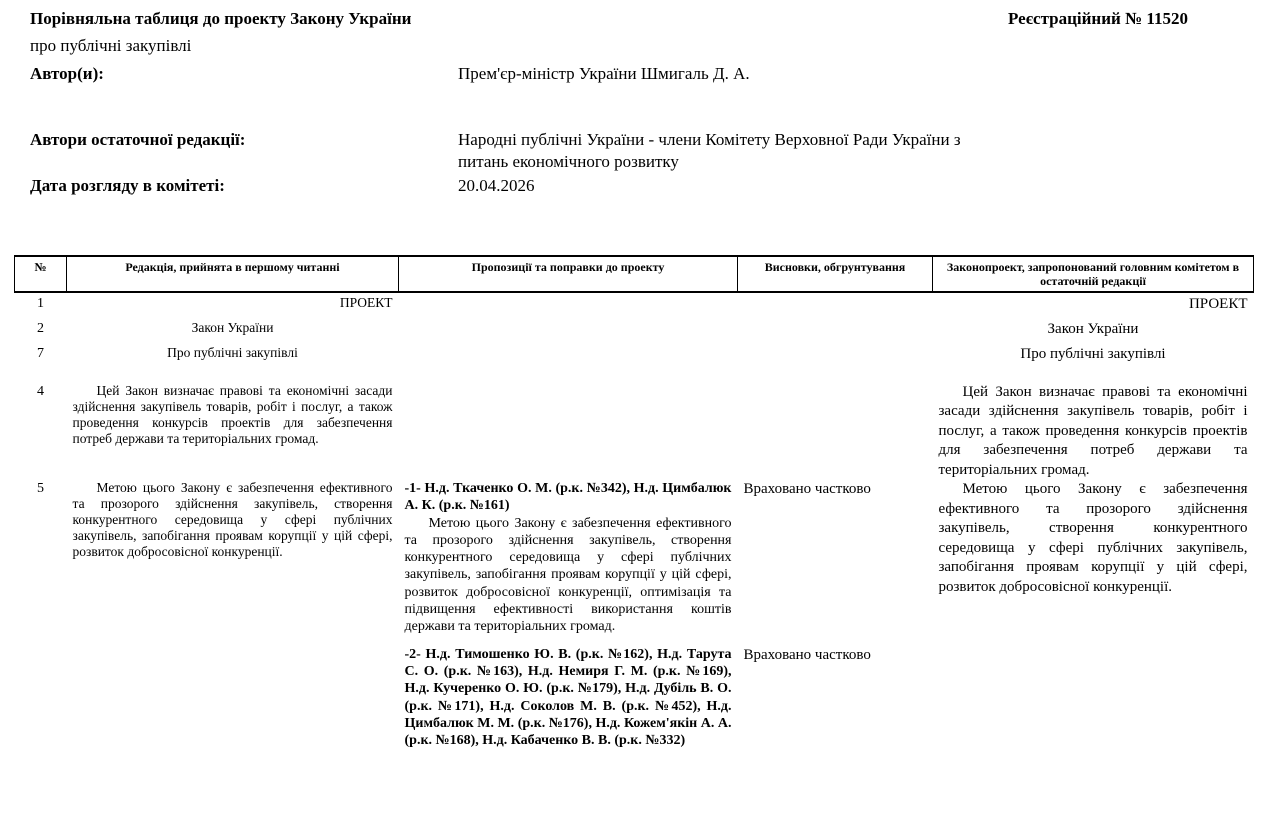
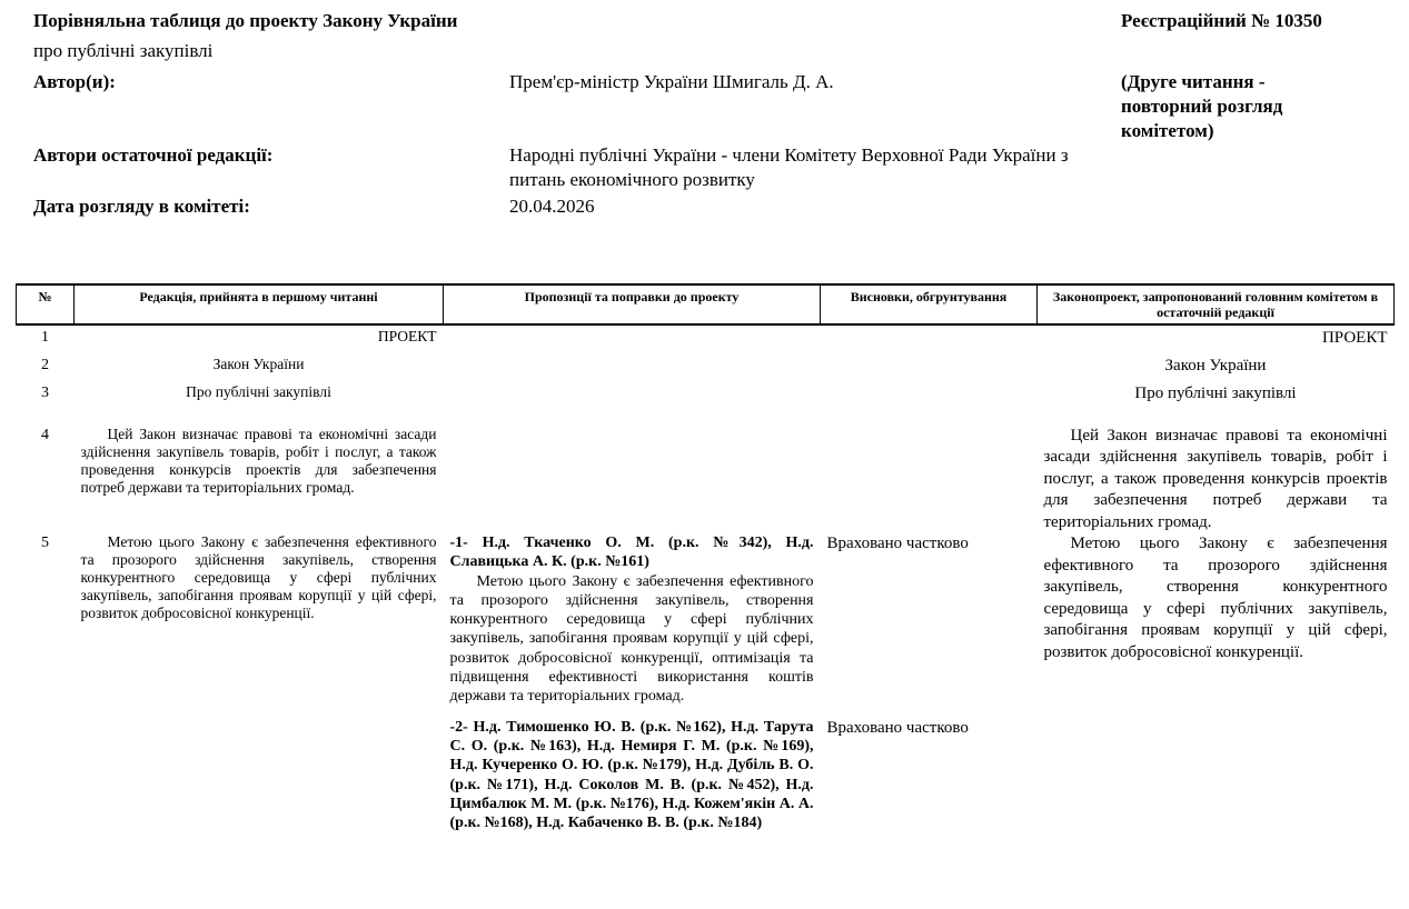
  Порівняльна таблиця до проекту Закону України
  про публічні закупівлі
- Реєстраційний № 11520
+ Реєстраційний № 10350
  Автор(и):
  Прем'єр-міністр України Шмигаль Д. А.
+ (Друге читання - повторний розгляд комітетом)
  Автори остаточної редакції:
  Народні публічні України - члени Комітету Верховної Ради України з питань економічного розвитку
  Дата розгляду в комітеті:
  20.04.2026
  №	Редакція, прийнята в першому читанні	Пропозиції та поправки до проекту	Висновки, обгрунтування	Законопроект, запропонований головним комітетом в остаточній редакції
  1	ПРОЕКТ			ПРОЕКТ
  2	Закон України			Закон України
- 7	Про публічні закупівлі			Про публічні закупівлі
+ 3	Про публічні закупівлі			Про публічні закупівлі
  4	Цей Закон визначає правові та економічні засади здійснення закупівель товарів, робіт і послуг, а також проведення конкурсів проектів для забезпечення потреб держави та територіальних громад.			Цей Закон визначає правові та економічні засади здійснення закупівель товарів, робіт і послуг, а також проведення конкурсів проектів для забезпечення потреб держави та територіальних громад.
- 5	Метою цього Закону є забезпечення ефективного та прозорого здійснення закупівель, створення конкурентного середовища у сфері публічних закупівель, запобігання проявам корупції у цій сфері, розвиток добросовісної конкуренції.	-1- Н.д. Ткаченко О. М. (р.к. №342), Н.д. Цимбалюк А. К. (р.к. №161) Метою цього Закону є забезпечення ефективного та прозорого здійснення закупівель, створення конкурентного середовища у сфері публічних закупівель, запобігання проявам корупції у цій сфері, розвиток добросовісної конкуренції, оптимізація та підвищення ефективності використання коштів держави та територіальних громад.	Враховано частково	Метою цього Закону є забезпечення ефективного та прозорого здійснення закупівель, створення конкурентного середовища у сфері публічних закупівель, запобігання проявам корупції у цій сфері, розвиток добросовісної конкуренції.
+ 5	Метою цього Закону є забезпечення ефективного та прозорого здійснення закупівель, створення конкурентного середовища у сфері публічних закупівель, запобігання проявам корупції у цій сфері, розвиток добросовісної конкуренції.	-1- Н.д. Ткаченко О. М. (р.к. №342), Н.д. Славицька А. К. (р.к. №161) Метою цього Закону є забезпечення ефективного та прозорого здійснення закупівель, створення конкурентного середовища у сфері публічних закупівель, запобігання проявам корупції у цій сфері, розвиток добросовісної конкуренції, оптимізація та підвищення ефективності використання коштів держави та територіальних громад.	Враховано частково	Метою цього Закону є забезпечення ефективного та прозорого здійснення закупівель, створення конкурентного середовища у сфері публічних закупівель, запобігання проявам корупції у цій сфері, розвиток добросовісної конкуренції.
- 		-2- Н.д. Тимошенко Ю. В. (р.к. №162), Н.д. Тарута С. О. (р.к. №163), Н.д. Немиря Г. М. (р.к. №169), Н.д. Кучеренко О. Ю. (р.к. №179), Н.д. Дубіль В. О. (р.к. №171), Н.д. Соколов М. В. (р.к. №452), Н.д. Цимбалюк М. М. (р.к. №176), Н.д. Кожем'якін А. А. (р.к. №168), Н.д. Кабаченко В. В. (р.к. №332)	Враховано частково
+ 		-2- Н.д. Тимошенко Ю. В. (р.к. №162), Н.д. Тарута С. О. (р.к. №163), Н.д. Немиря Г. М. (р.к. №169), Н.д. Кучеренко О. Ю. (р.к. №179), Н.д. Дубіль В. О. (р.к. №171), Н.д. Соколов М. В. (р.к. №452), Н.д. Цимбалюк М. М. (р.к. №176), Н.д. Кожем'якін А. А. (р.к. №168), Н.д. Кабаченко В. В. (р.к. №184)	Враховано частково
